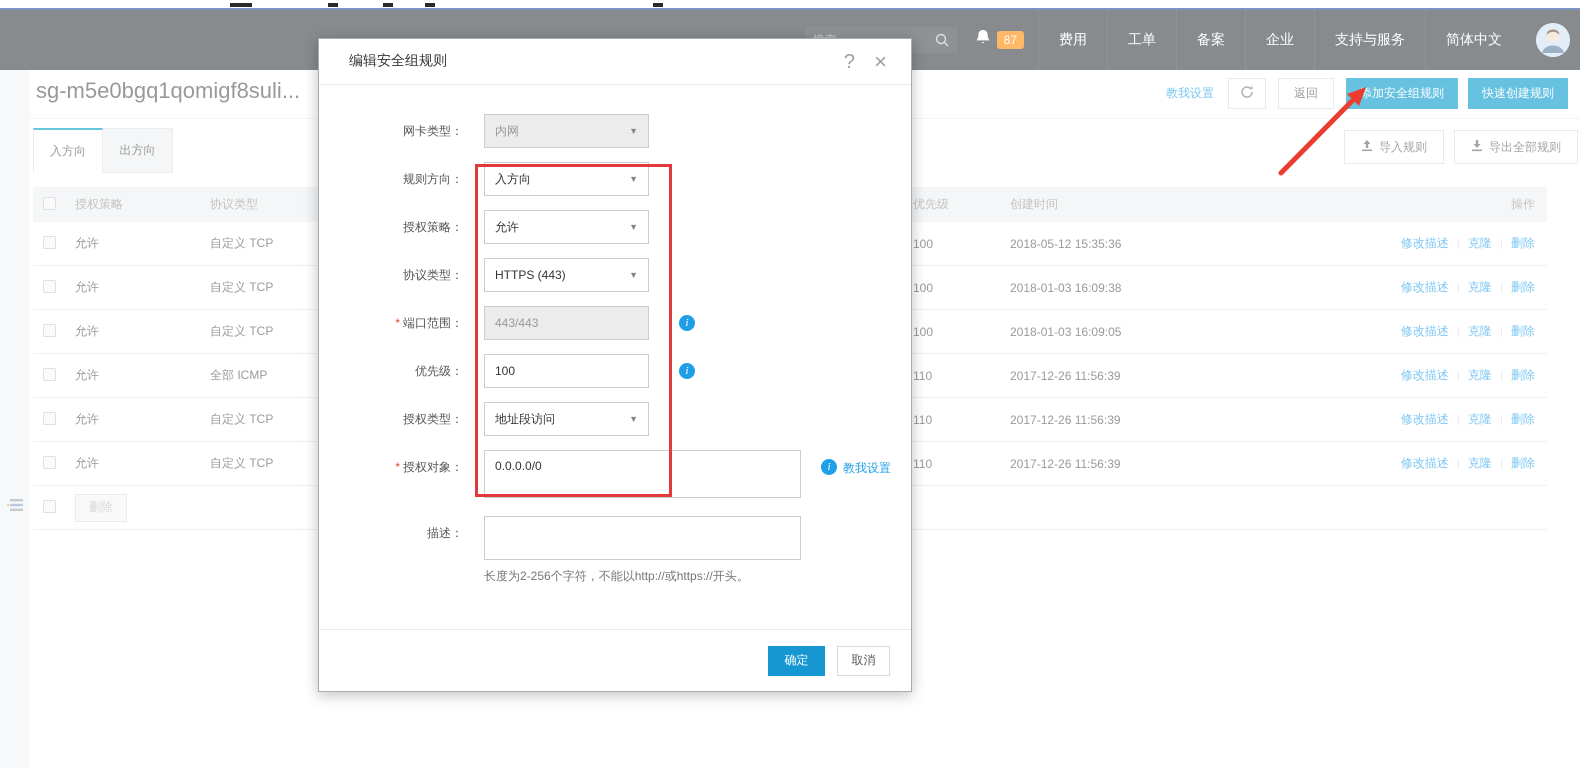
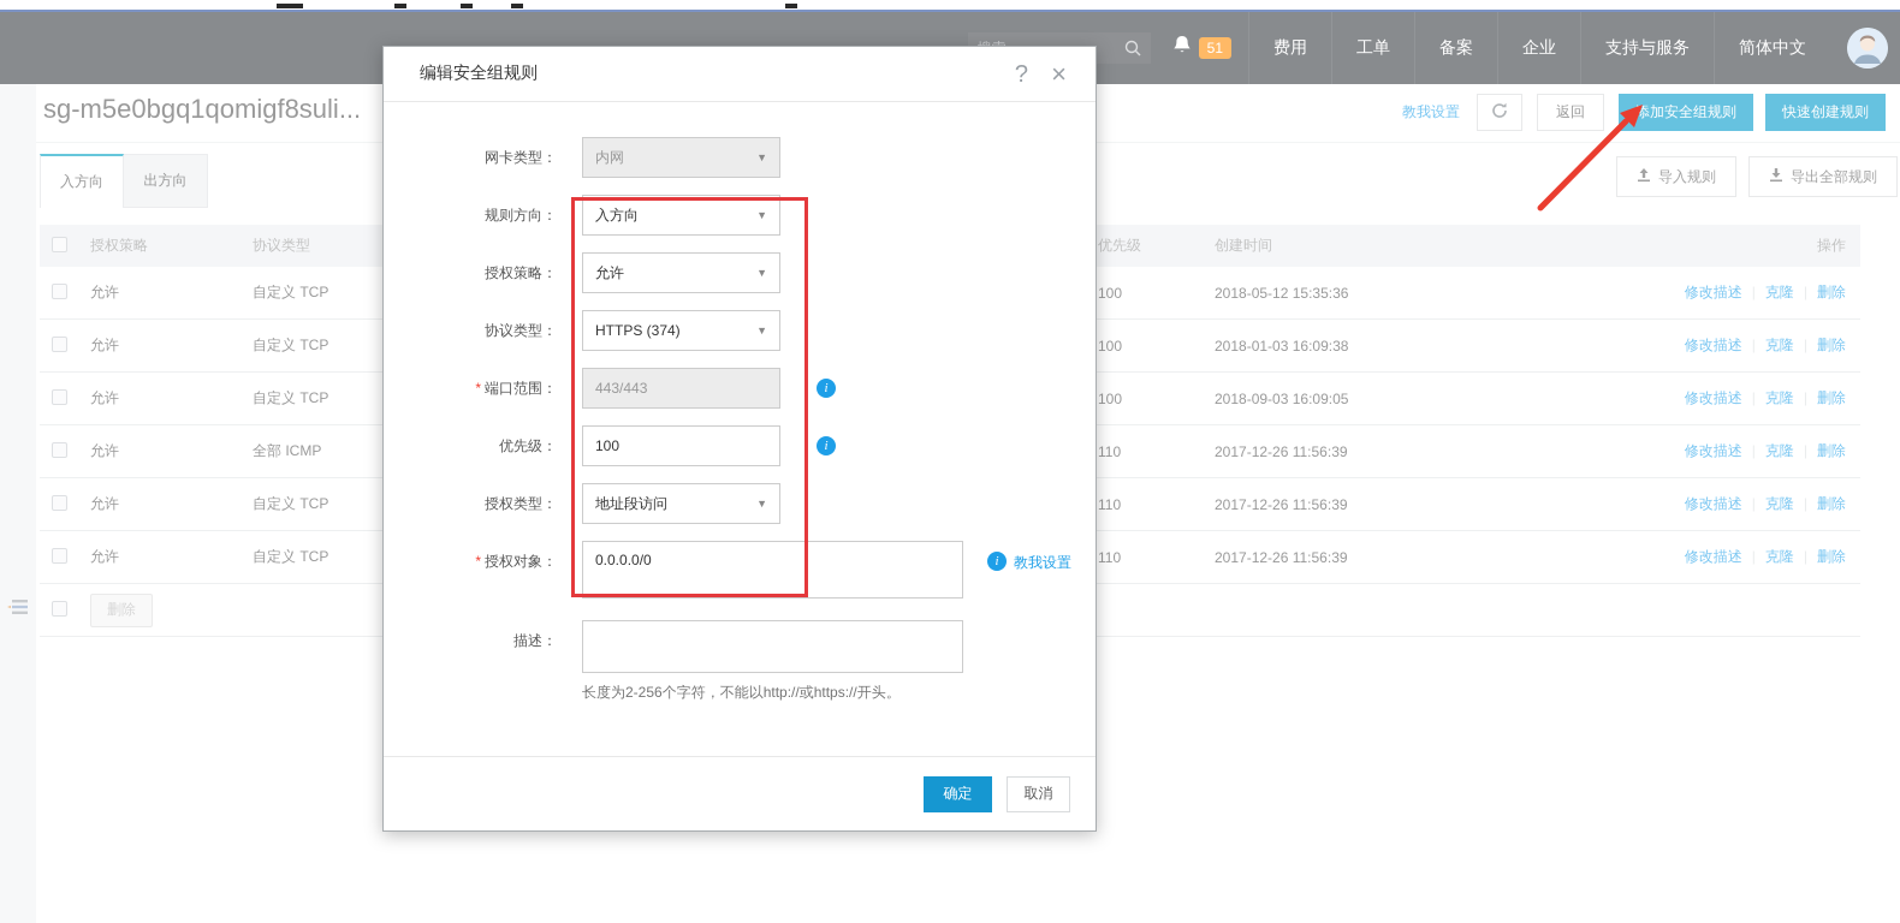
- 87
+ 51
  费用
  工单
  备案
  企业
  支持与服务
  简体中文
  sg-m5e0bgq1qomigf8suli...
  教我设置
  返回
  添加安全组规则
  快速创建规则
  导入规则
  导出全部规则
  入方向
  出方向
  授权策略
  协议类型
  优先级
  创建时间
  操作
  允许
  自定义 TCP
  100
  2018-05-12 15:35:36
  修改描述 克隆 删除
  允许
  自定义 TCP
  100
  2018-01-03 16:09:38
  修改描述 克隆 删除
  允许
  自定义 TCP
  100
- 2018-01-03 16:09:05
+ 2018-09-03 16:09:05
  修改描述 克隆 删除
  允许
  全部 ICMP
  110
  2017-12-26 11:56:39
  修改描述 克隆 删除
  允许
  自定义 TCP
  110
  2017-12-26 11:56:39
  修改描述 克隆 删除
  允许
  自定义 TCP
  110
  2017-12-26 11:56:39
  修改描述 克隆 删除
  删除
  编辑安全组规则
  ?
  ×
  网卡类型：
  内网
  ▼
  规则方向：
  入方向
  ▼
  授权策略：
  允许
  ▼
  协议类型：
- HTTPS (443)
+ HTTPS (374)
  ▼
  * 端口范围：
  443/443
  i
  优先级：
  100
  i
  授权类型：
  地址段访问
  ▼
  * 授权对象：
  0.0.0.0/0
  i
  教我设置
  描述：
  长度为2-256个字符，不能以http://或https://开头。
  确定
  取消
